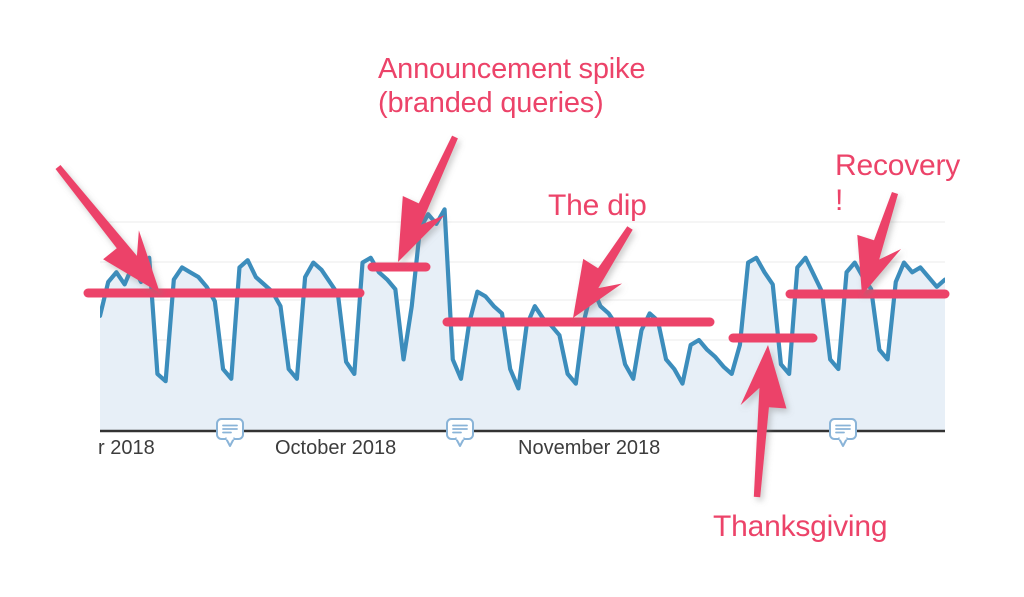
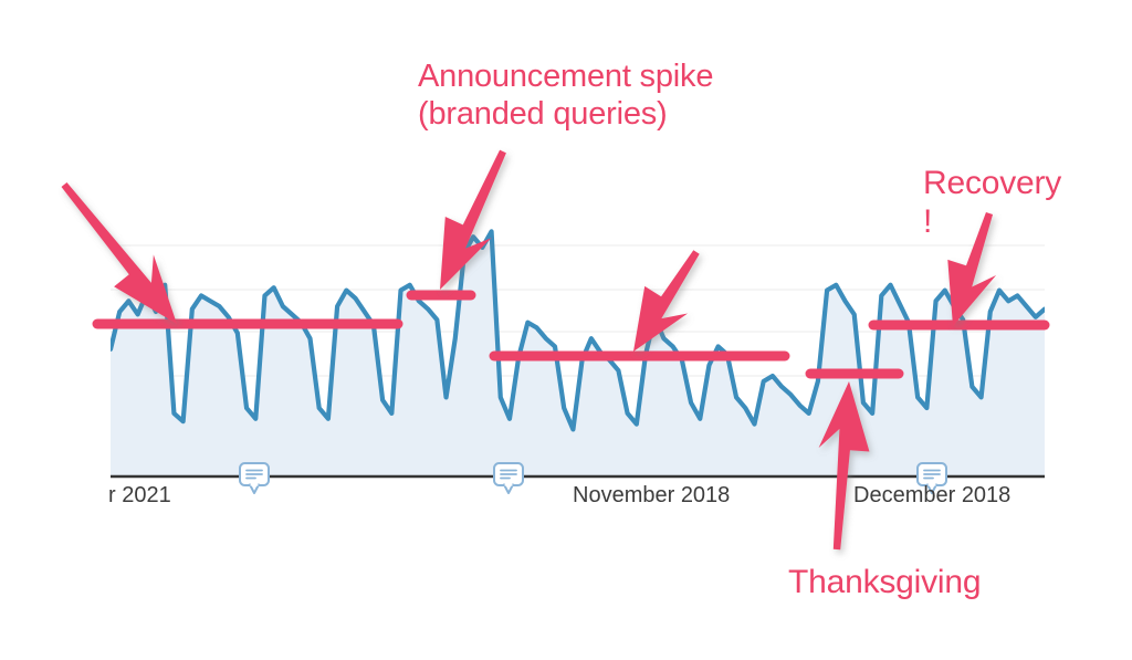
  Announcement spike
  (branded queries)
- The dip
  Recovery
  !
  Thanksgiving
- r 2018
+ r 2021
- October 2018
  November 2018
+ December 2018
